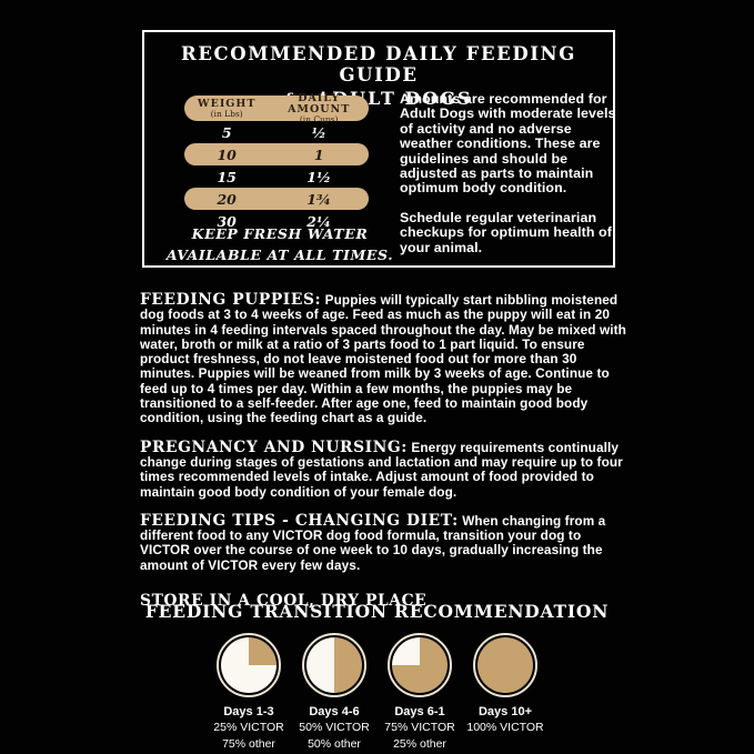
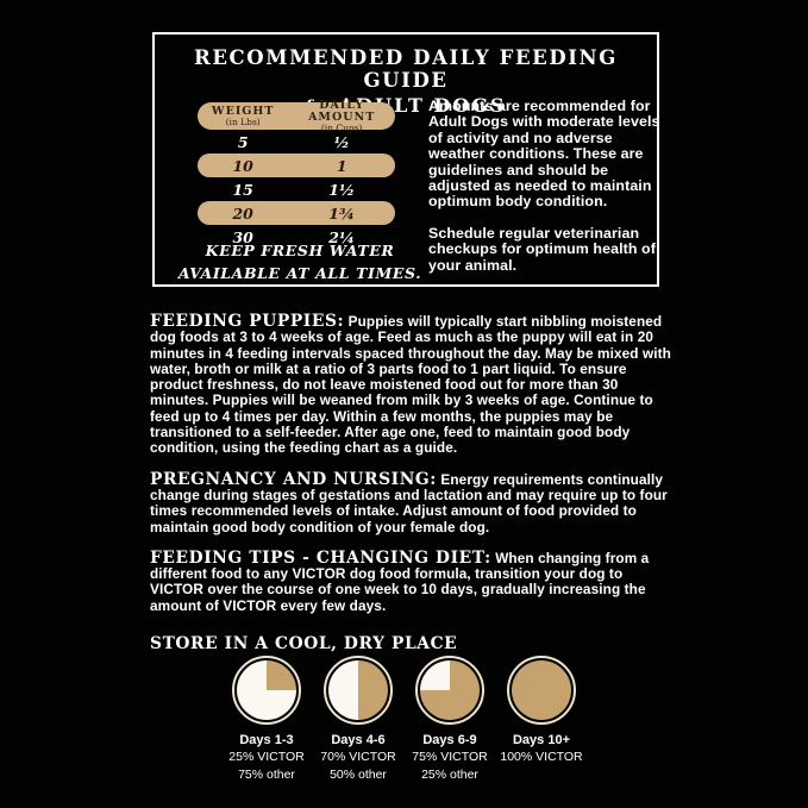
  RECOMMENDED DAILY FEEDING GUIDE
  WEIGHT
  (in Lbs)
  DAILY AMOUNT
  (in Cups)
  5
  ½
  10
  1
  15
  1½
  20
  1¾
  30
  2¼
  KEEP FRESH WATER
  AVAILABLE AT ALL TIMES.
- Amounts are recommended for Adult Dogs with moderate levels of activity and no adverse weather conditions. These are guidelines and should be adjusted as parts to maintain optimum body condition.
+ Amounts are recommended for Adult Dogs with moderate levels of activity and no adverse weather conditions. These are guidelines and should be adjusted as needed to maintain optimum body condition.
  Schedule regular veterinarian checkups for optimum health of your animal.
  FEEDING PUPPIES: Puppies will typically start nibbling moistened dog foods at 3 to 4 weeks of age. Feed as much as the puppy will eat in 20 minutes in 4 feeding intervals spaced throughout the day. May be mixed with water, broth or milk at a ratio of 3 parts food to 1 part liquid. To ensure product freshness, do not leave moistened food out for more than 30 minutes. Puppies will be weaned from milk by 3 weeks of age. Continue to feed up to 4 times per day. Within a few months, the puppies may be transitioned to a self-feeder. After age one, feed to maintain good body condition, using the feeding chart as a guide.
  PREGNANCY AND NURSING: Energy requirements continually change during stages of gestations and lactation and may require up to four times recommended levels of intake. Adjust amount of food provided to maintain good body condition of your female dog.
  FEEDING TIPS - CHANGING DIET: When changing from a different food to any VICTOR dog food formula, transition your dog to VICTOR over the course of one week to 10 days, gradually increasing the amount of VICTOR every few days.
  STORE IN A COOL, DRY PLACE
- FEEDING TRANSITION RECOMMENDATION
  Days 1-3
  25% VICTOR
  75% other
  Days 4-6
- 50% VICTOR
+ 70% VICTOR
  50% other
- Days 6-1
+ Days 6-9
  75% VICTOR
  25% other
  Days 10+
  100% VICTOR
